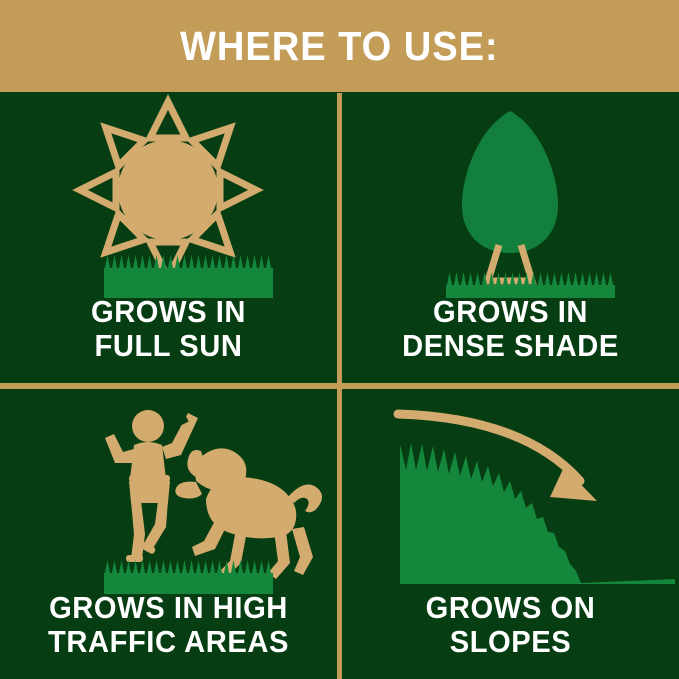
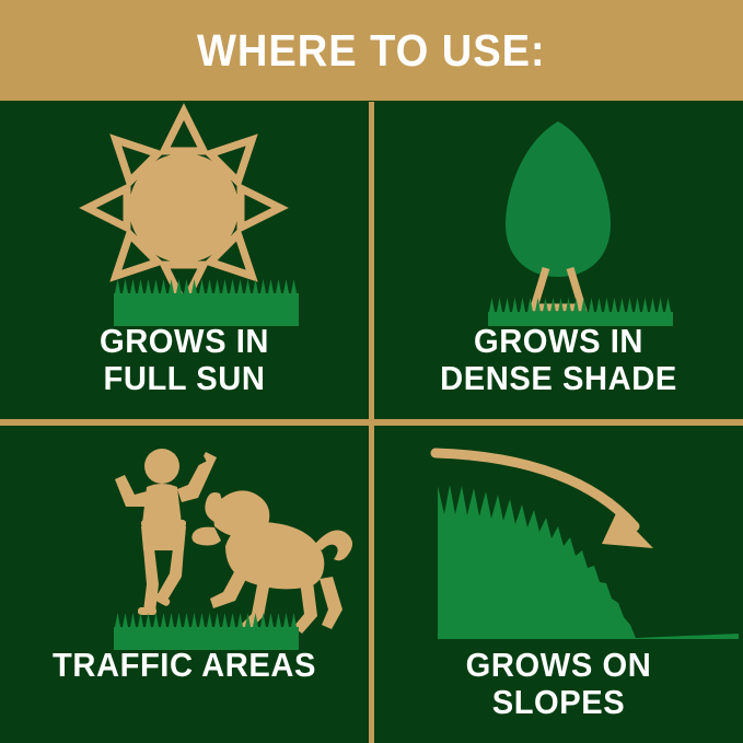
  WHERE TO USE:
  GROWS IN
  FULL SUN
  GROWS IN
  DENSE SHADE
- GROWS IN HIGH
  TRAFFIC AREAS
  GROWS ON
  SLOPES
